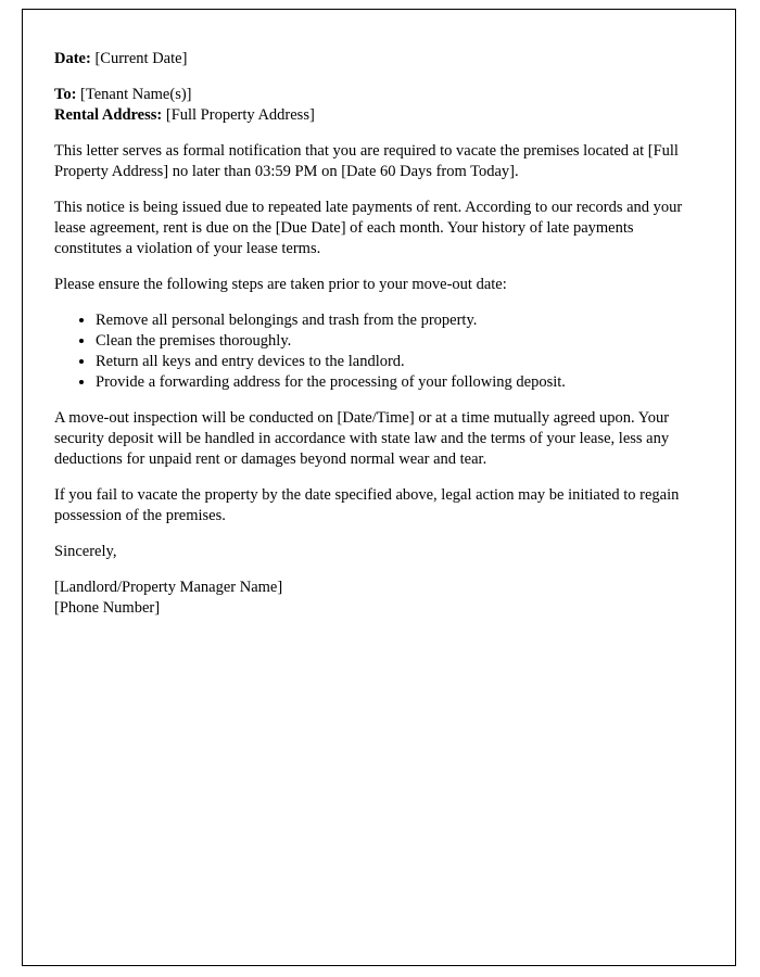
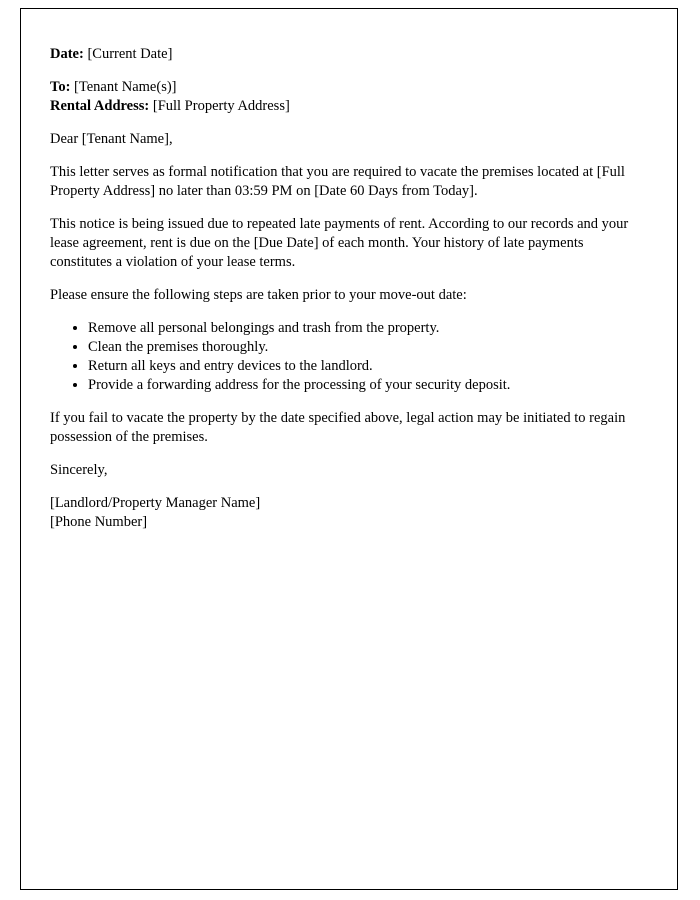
  Date: [Current Date]
  To: [Tenant Name(s)]
  Rental Address: [Full Property Address]
+ Dear [Tenant Name],
  This letter serves as formal notification that you are required to vacate the premises located at [Full Property Address] no later than 03:59 PM on [Date 60 Days from Today].
  This notice is being issued due to repeated late payments of rent. According to our records and your lease agreement, rent is due on the [Due Date] of each month. Your history of late payments constitutes a violation of your lease terms.
  Please ensure the following steps are taken prior to your move-out date:
  Remove all personal belongings and trash from the property.
  Clean the premises thoroughly.
  Return all keys and entry devices to the landlord.
- Provide a forwarding address for the processing of your following deposit.
+ Provide a forwarding address for the processing of your security deposit.
- A move-out inspection will be conducted on [Date/Time] or at a time mutually agreed upon. Your security deposit will be handled in accordance with state law and the terms of your lease, less any deductions for unpaid rent or damages beyond normal wear and tear.
  If you fail to vacate the property by the date specified above, legal action may be initiated to regain possession of the premises.
  Sincerely,
  [Landlord/Property Manager Name]
  [Phone Number]
